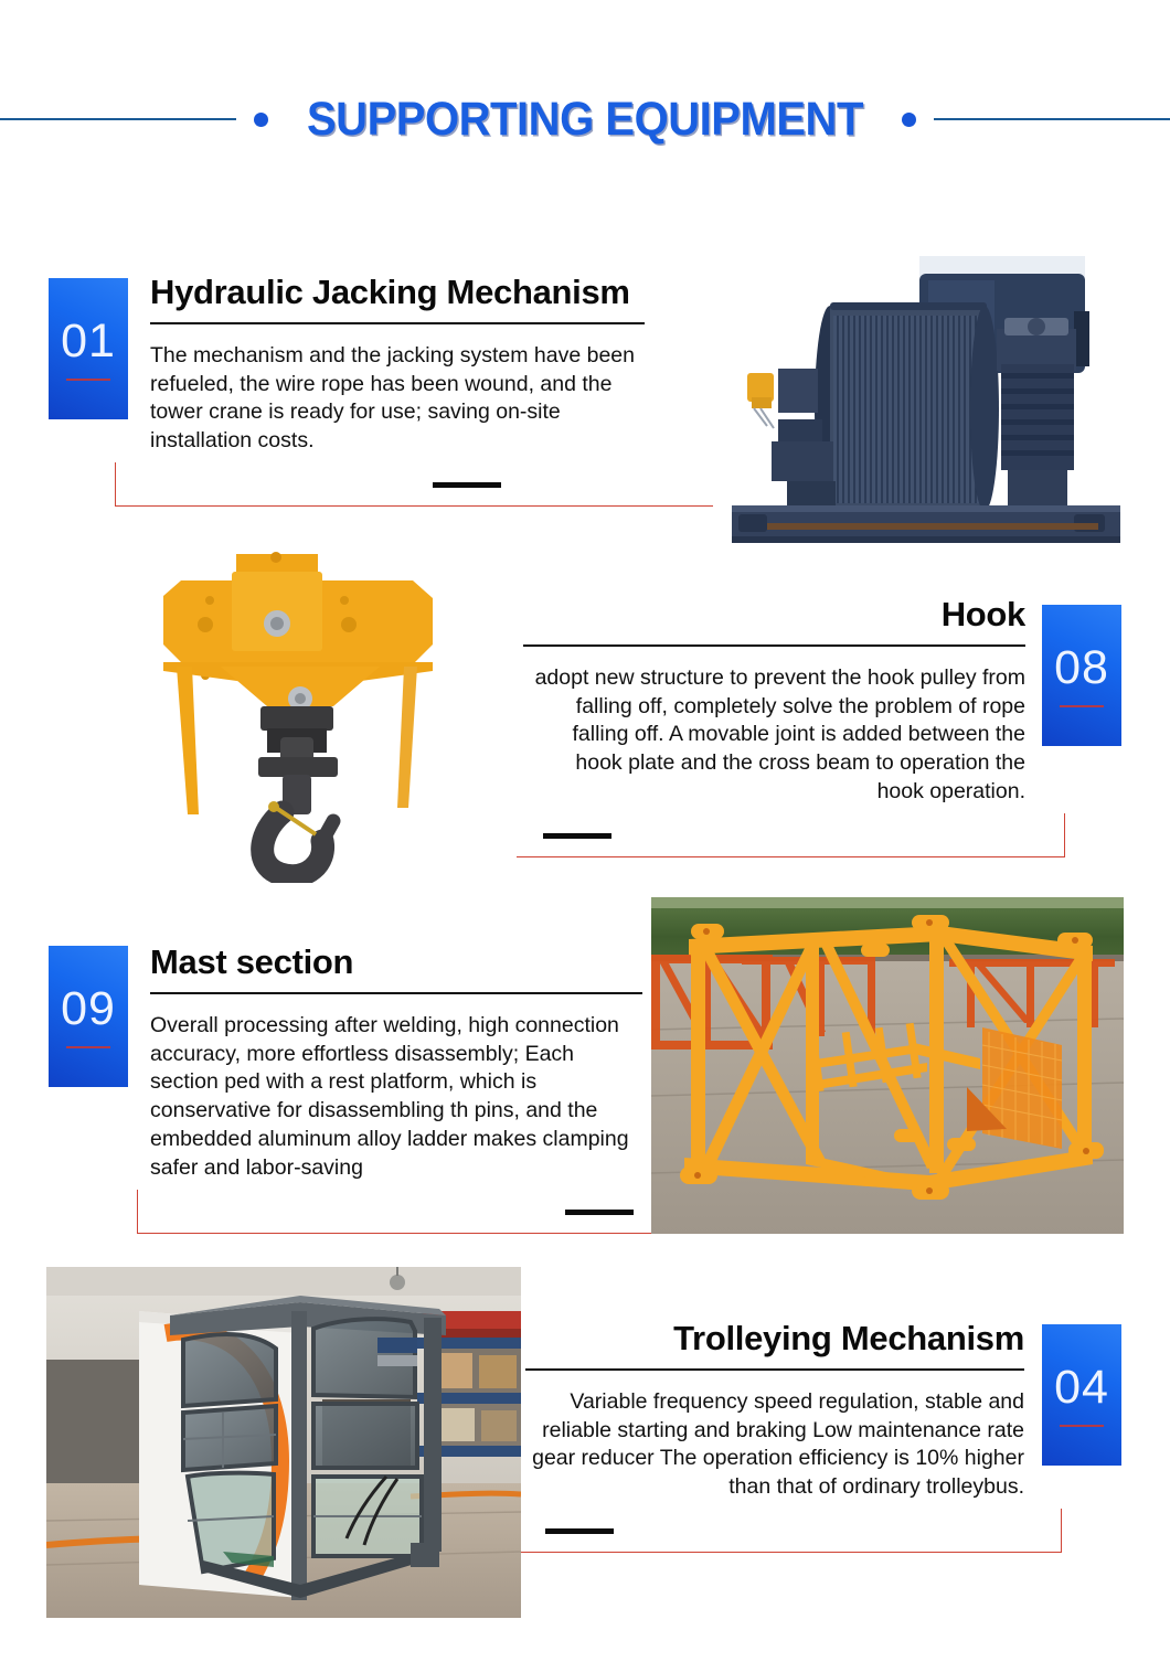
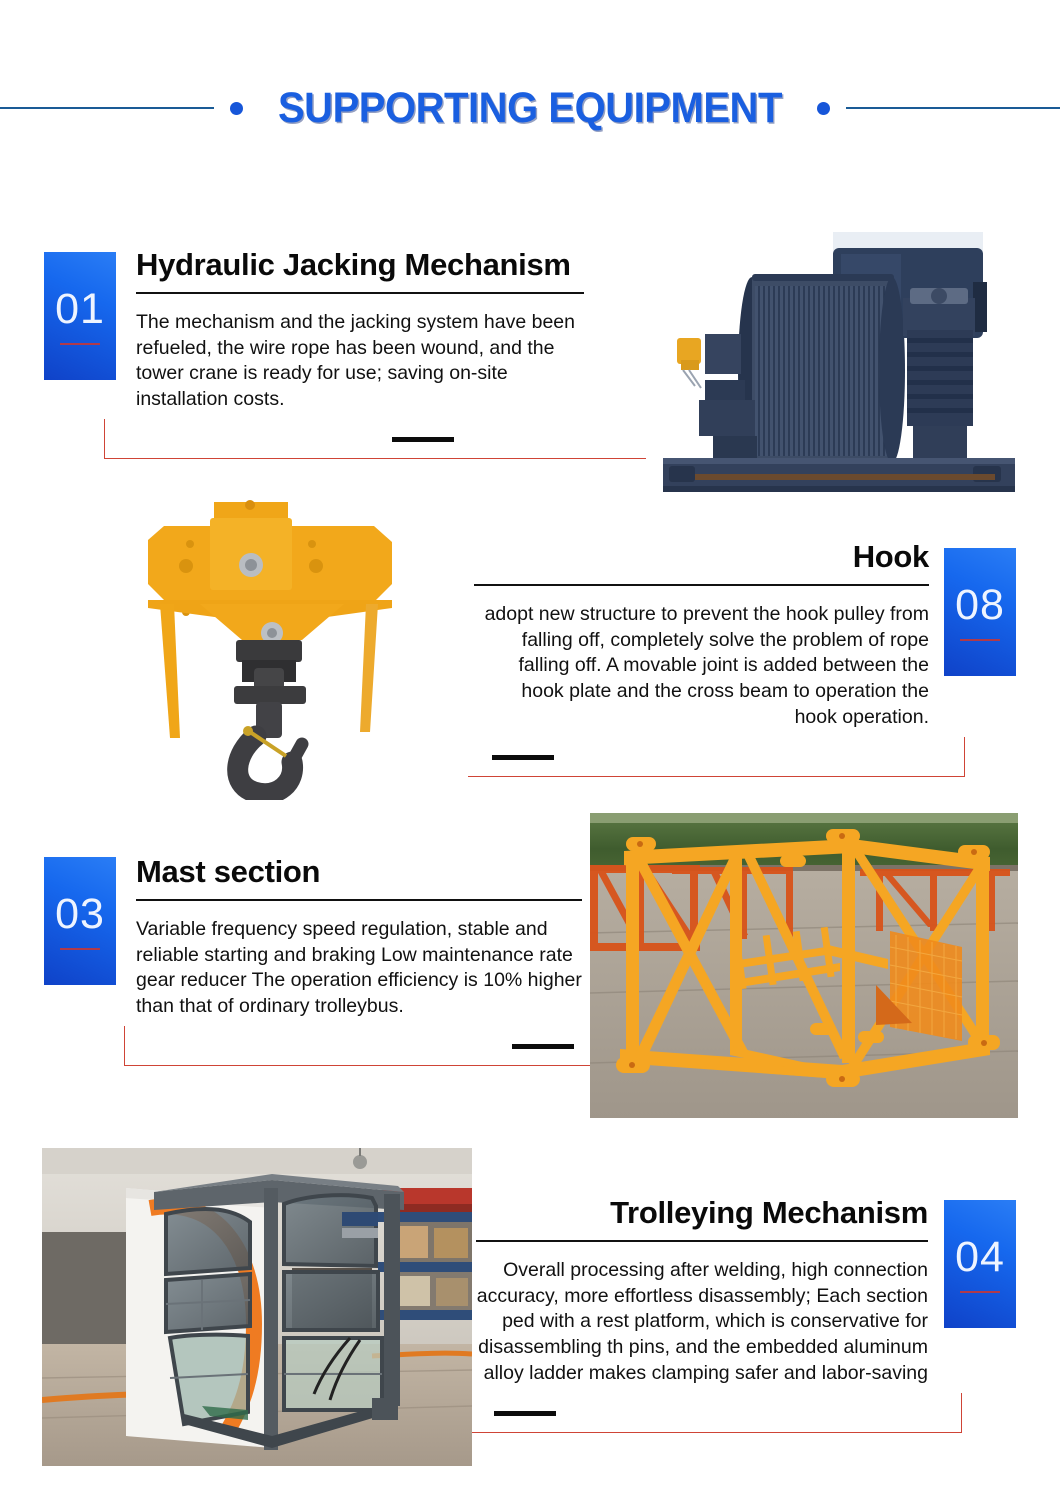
  SUPPORTING EQUIPMENT
  01
  Hydraulic Jacking Mechanism
  The mechanism and the jacking system have been refueled, the wire rope has been wound, and the tower crane is ready for use; saving on-site installation costs.
  08
  Hook
  adopt new structure to prevent the hook pulley from falling off, completely solve the problem of rope falling off. A movable joint is added between the hook plate and the cross beam to operation the hook operation.
- 09
+ 03
  Mast section
- Overall processing after welding, high connection accuracy, more effortless disassembly; Each section ped with a rest platform, which is conservative for disassembling th pins, and the embedded aluminum alloy ladder makes clamping safer and labor-saving
+ Variable frequency speed regulation, stable and reliable starting and braking Low maintenance rate gear reducer The operation efficiency is 10% higher than that of ordinary trolleybus.
  04
  Trolleying Mechanism
- Variable frequency speed regulation, stable and reliable starting and braking Low maintenance rate gear reducer The operation efficiency is 10% higher than that of ordinary trolleybus.
+ Overall processing after welding, high connection accuracy, more effortless disassembly; Each section ped with a rest platform, which is conservative for disassembling th pins, and the embedded aluminum alloy ladder makes clamping safer and labor-saving
